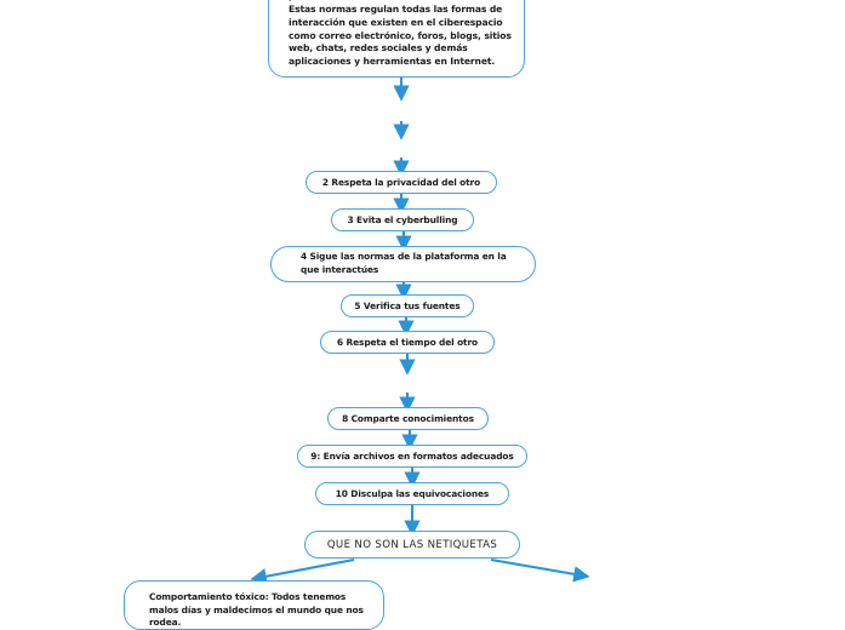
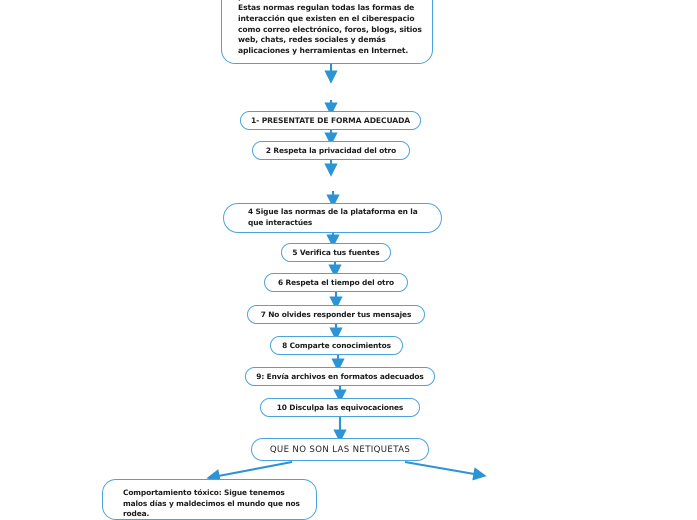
  Estas normas regulan todas las formas de interacción que existen en el ciberespacio como correo electrónico, foros, blogs, sitios web, chats, redes sociales y demás aplicaciones y herramientas en Internet.
+ 1- PRESENTATE DE FORMA ADECUADA
  2 Respeta la privacidad del otro
- 3 Evita el cyberbulling
  4 Sigue las normas de la plataforma en la que interactúes
  5 Verifica tus fuentes
  6 Respeta el tiempo del otro
+ 7 No olvides responder tus mensajes
  8 Comparte conocimientos
  9: Envía archivos en formatos adecuados
  10 Disculpa las equivocaciones
  QUE NO SON LAS NETIQUETAS
- Comportamiento tóxico: Todos tenemos malos días y maldecimos el mundo que nos rodea.
+ Comportamiento tóxico: Sigue tenemos malos días y maldecimos el mundo que nos rodea.
